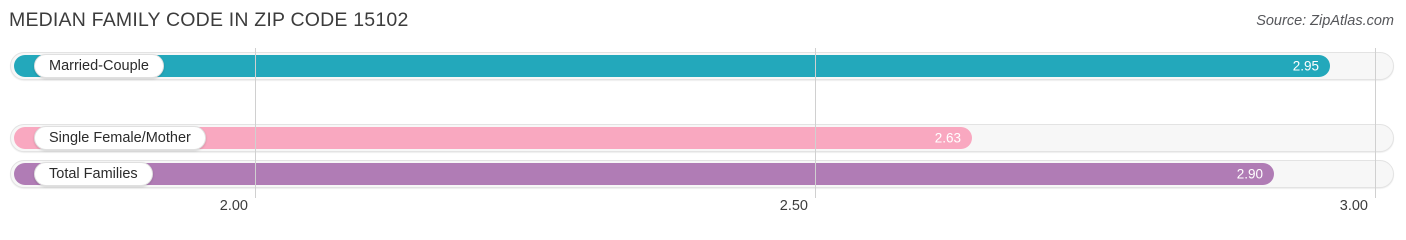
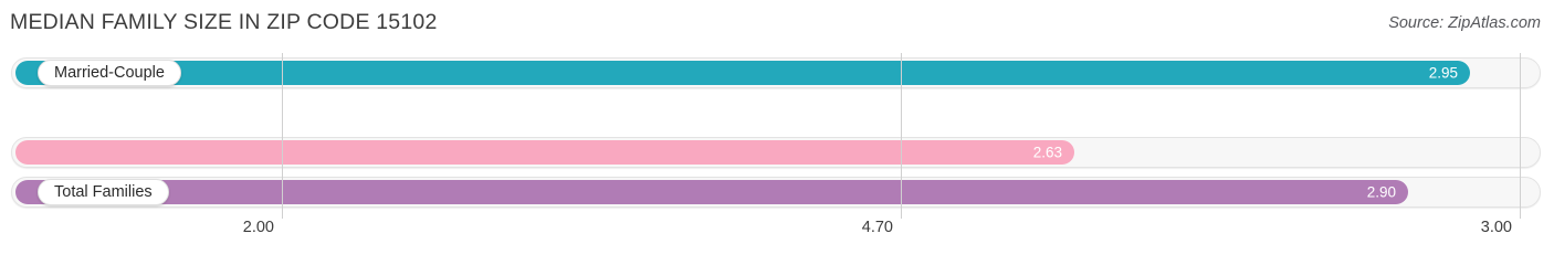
- MEDIAN FAMILY CODE IN ZIP CODE 15102
+ MEDIAN FAMILY SIZE IN ZIP CODE 15102
  Source: ZipAtlas.com
  2.95
  Married-Couple
  2.63
- Single Female/Mother
  2.90
  Total Families
  2.00
- 2.50
+ 4.70
  3.00
